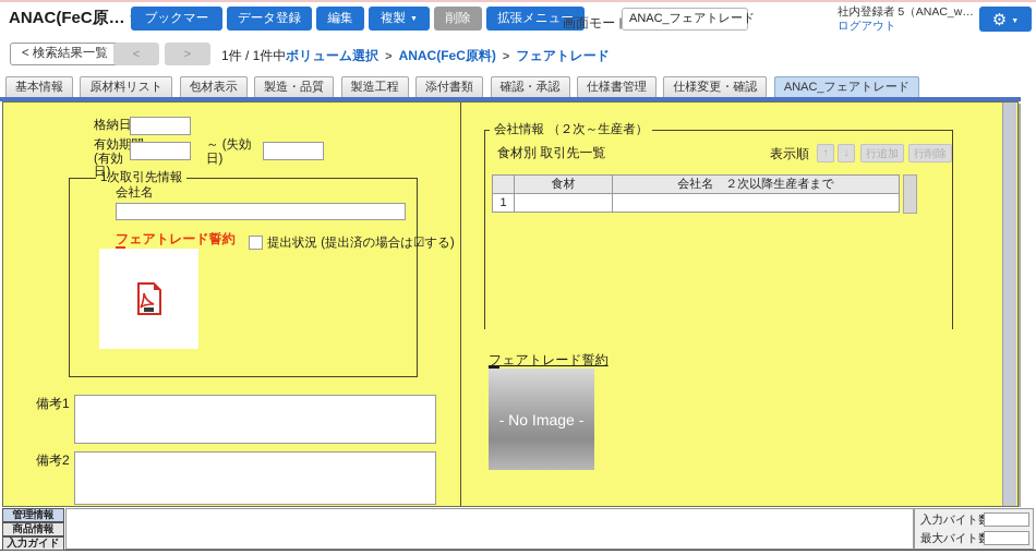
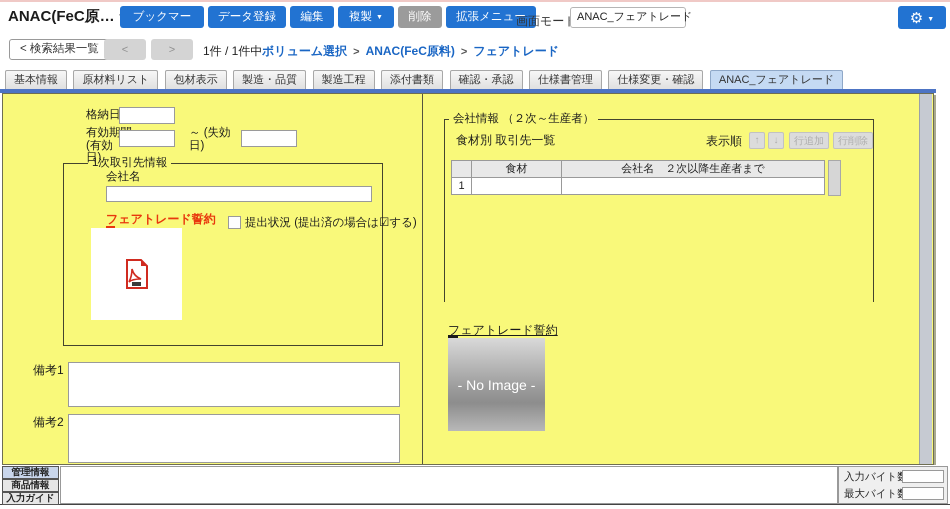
  ANAC(FeC原…
  ブックマー
  データ登録
  編集
  削除
  拡張メニュー
  画面モー
  ANAC_フェアトレード
- 社内登録者 5（ANAC_w…
- ログアウト
  < 検索結果一覧
  <
  >
  1件 / 1件中
  ボリューム選択 > ANAC(FeC原料) > フェアトレード
  基本情報 原材料リスト 包材表示 製造・品質 製造工程 添付書類 確認・承認 仕様書管理 仕様変更・確認 ANAC_フェアトレード
  格納日
  有効期 (有効
  日)
  ～ (失効
  日)
  1次取引先情報
  会社名
  フェアトレード誓約
  提出状況 (提出済の場合は☑する)
  備考1
  備考2
  会社情報 （２次～生産者）
  食材別 取引先一覧
  表示順
  ↑
  ↓
  行追加
  行削除
  	食材	会社名 ２次以降生産者まで
  1
  フェアトレード誓約
  - No Image -
  管理情報
  商品情報
  入力ガイド
  入力バイト
  最大バイト
